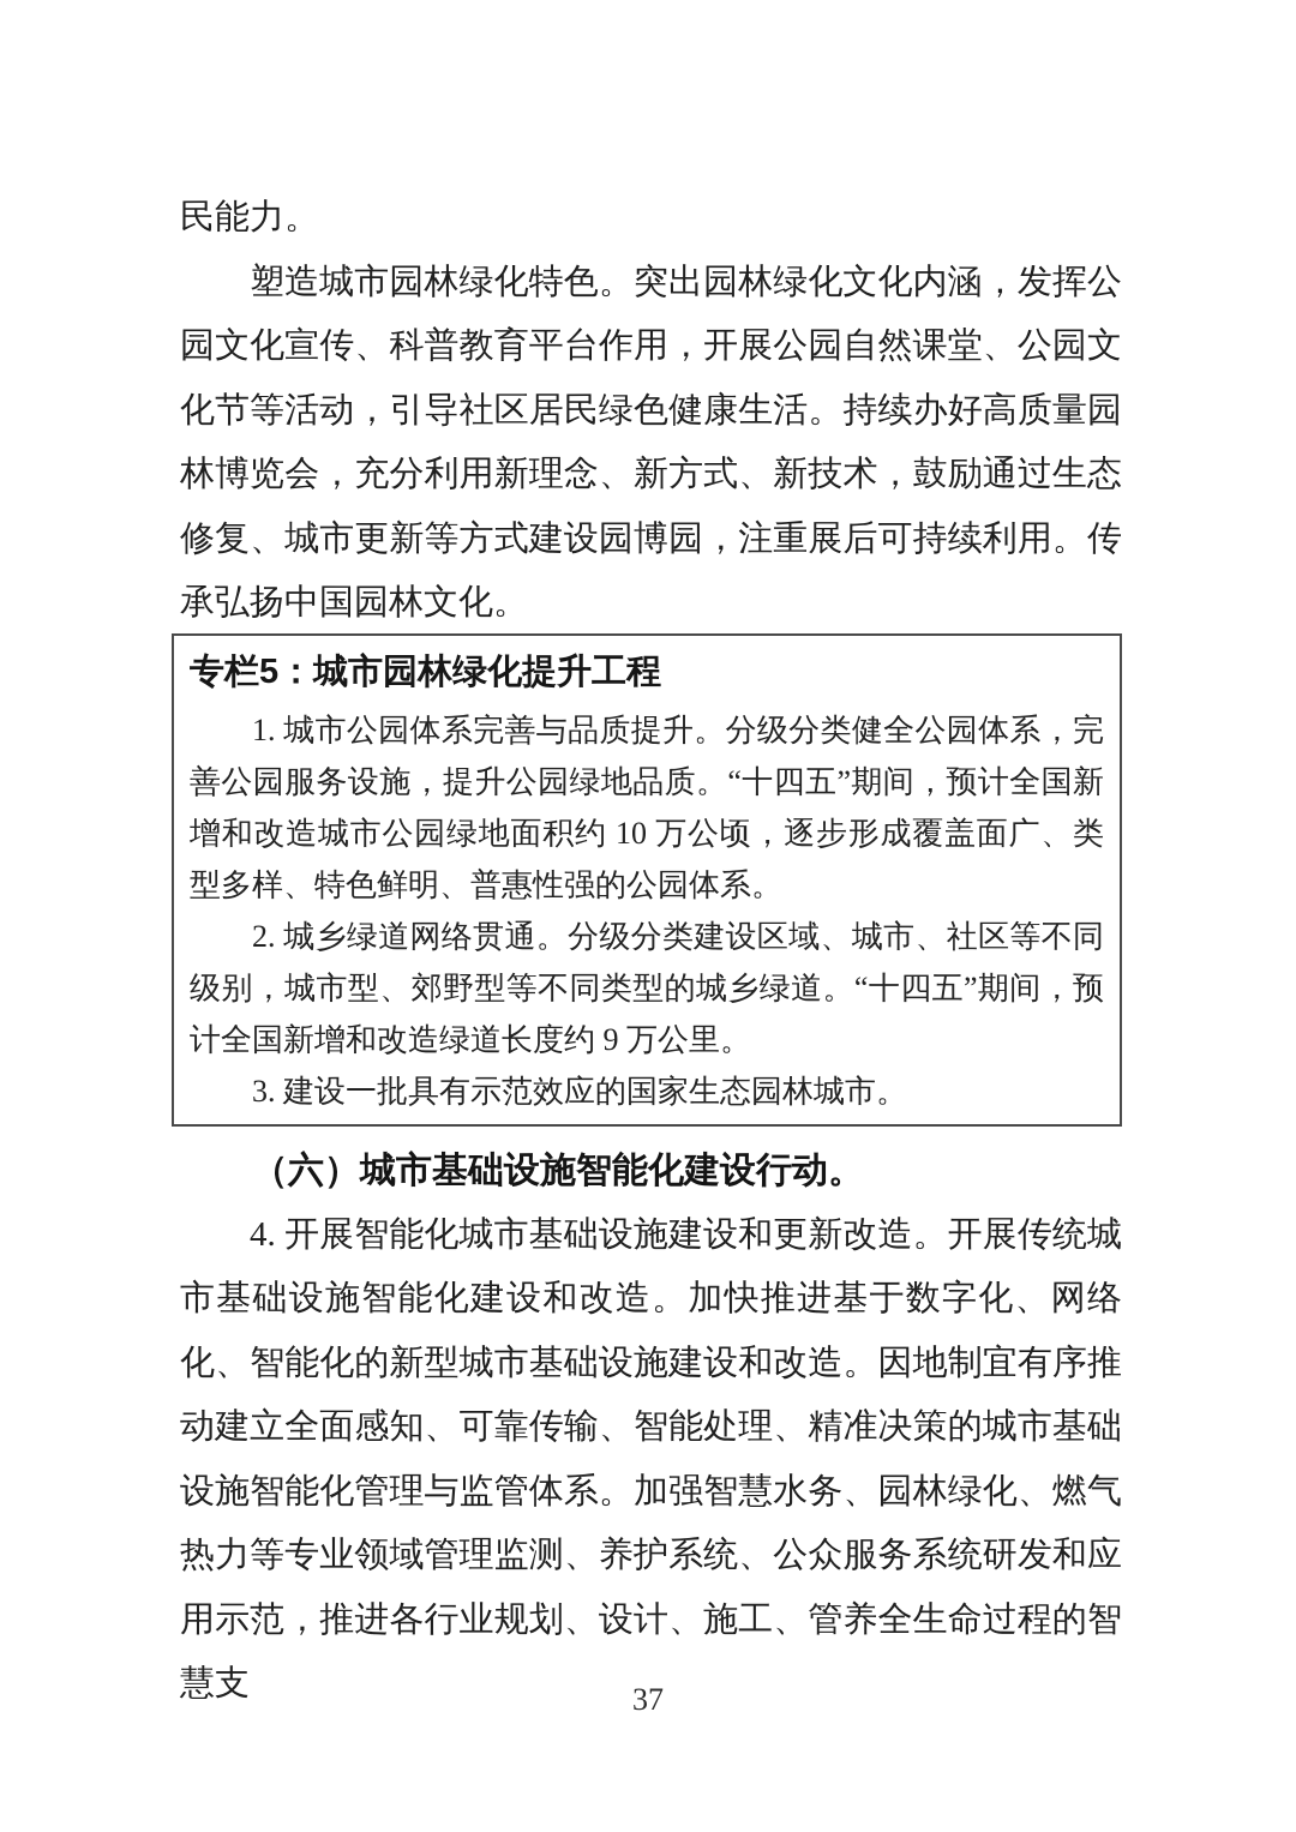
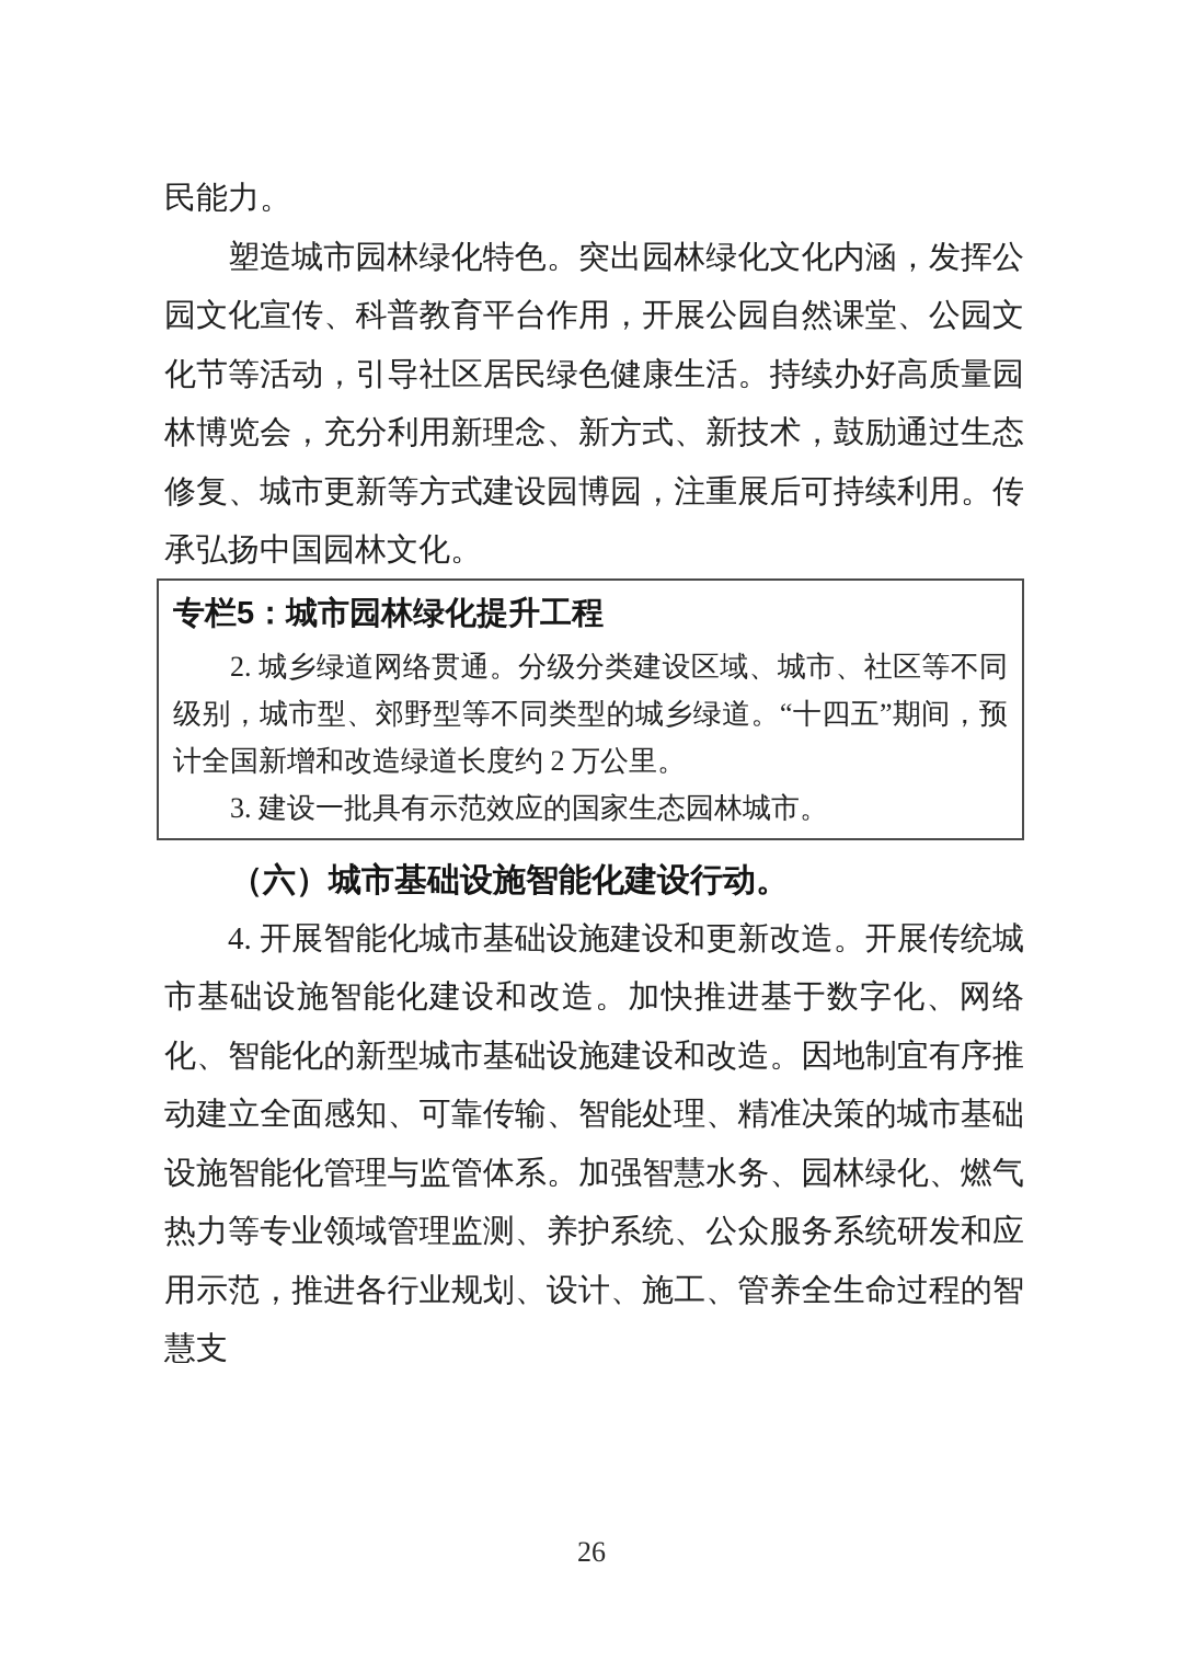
  民能力。
  塑造城市园林绿化特色。突出园林绿化文化内涵，发挥公园文化宣传、科普教育平台作用，开展公园自然课堂、公园文化节等活动，引导社区居民绿色健康生活。持续办好高质量园林博览会，充分利用新理念、新方式、新技术，鼓励通过生态修复、城市更新等方式建设园博园，注重展后可持续利用。传承弘扬中国园林文化。
  专栏5：城市园林绿化提升工程
- 1. 城市公园体系完善与品质提升。分级分类健全公园体系，完善公园服务设施，提升公园绿地品质。“十四五”期间，预计全国新增和改造城市公园绿地面积约 10 万公顷，逐步形成覆盖面广、类型多样、特色鲜明、普惠性强的公园体系。
- 2. 城乡绿道网络贯通。分级分类建设区域、城市、社区等不同级别，城市型、郊野型等不同类型的城乡绿道。“十四五”期间，预计全国新增和改造绿道长度约 9 万公里。
+ 2. 城乡绿道网络贯通。分级分类建设区域、城市、社区等不同级别，城市型、郊野型等不同类型的城乡绿道。“十四五”期间，预计全国新增和改造绿道长度约 2 万公里。
  3. 建设一批具有示范效应的国家生态园林城市。
  （六）城市基础设施智能化建设行动。
  4. 开展智能化城市基础设施建设和更新改造。开展传统城市基础设施智能化建设和改造。加快推进基于数字化、网络化、智能化的新型城市基础设施建设和改造。因地制宜有序推动建立全面感知、可靠传输、智能处理、精准决策的城市基础设施智能化管理与监管体系。加强智慧水务、园林绿化、燃气热力等专业领域管理监测、养护系统、公众服务系统研发和应用示范，推进各行业规划、设计、施工、管养全生命过程的智慧支
- 37
+ 26
